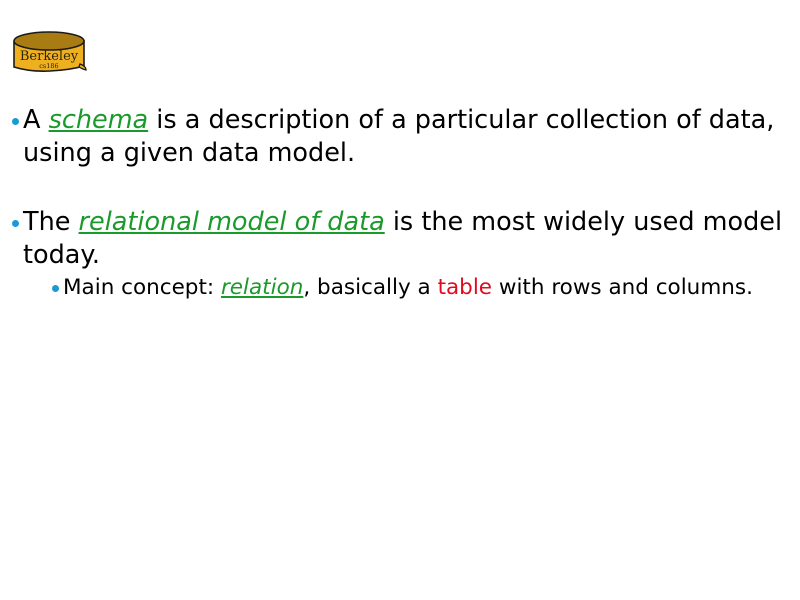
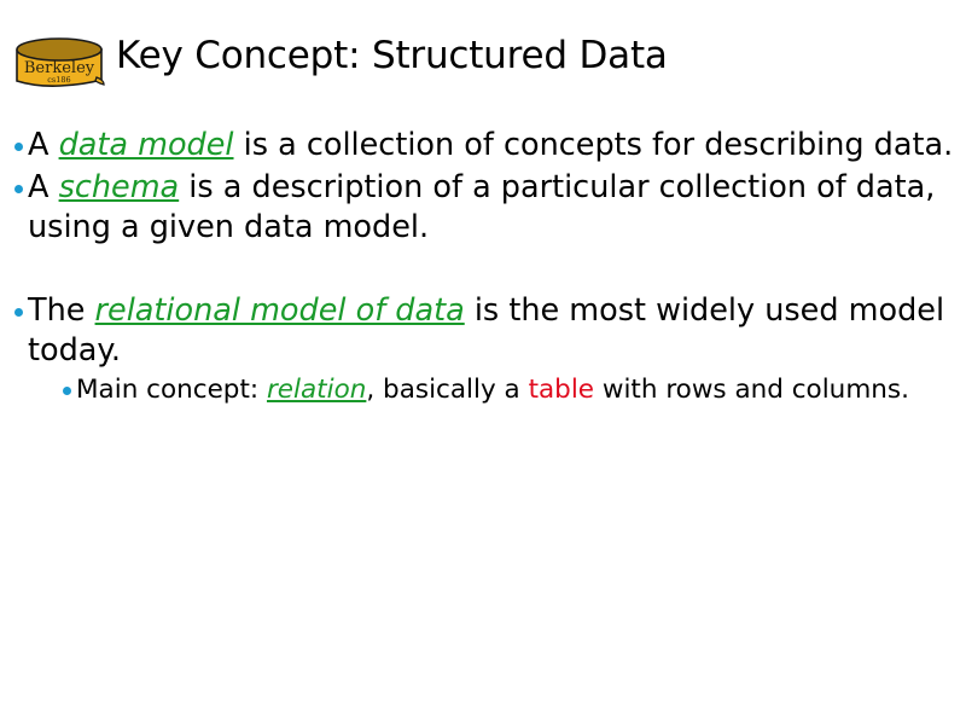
  Berkeley
  cs186
+ Key Concept: Structured Data
+ A data model is a collection of concepts for describing data.
  A schema is a description of a particular collection of data, using a given data model.
  The relational model of data is the most widely used model today.
  Main concept: relation, basically a table with rows and columns.
